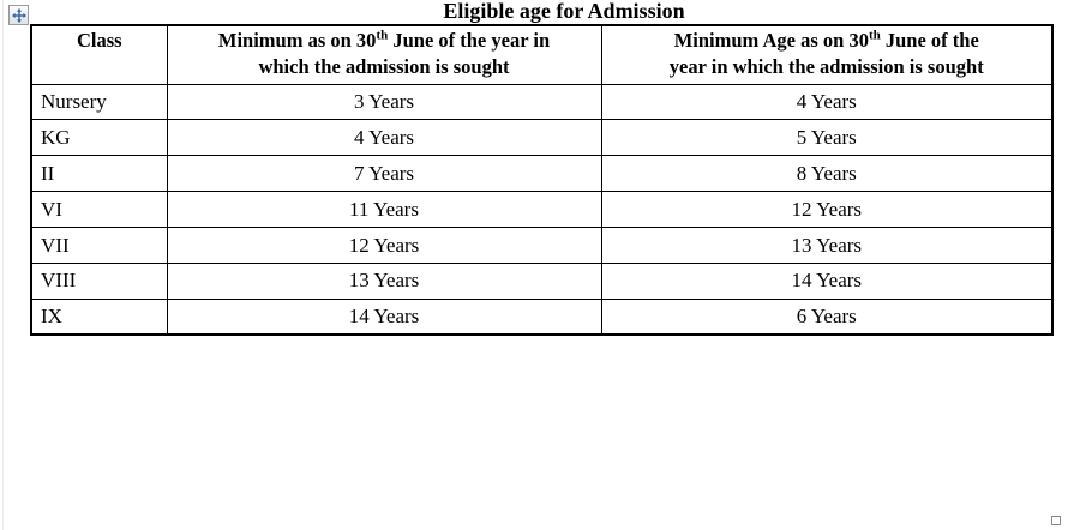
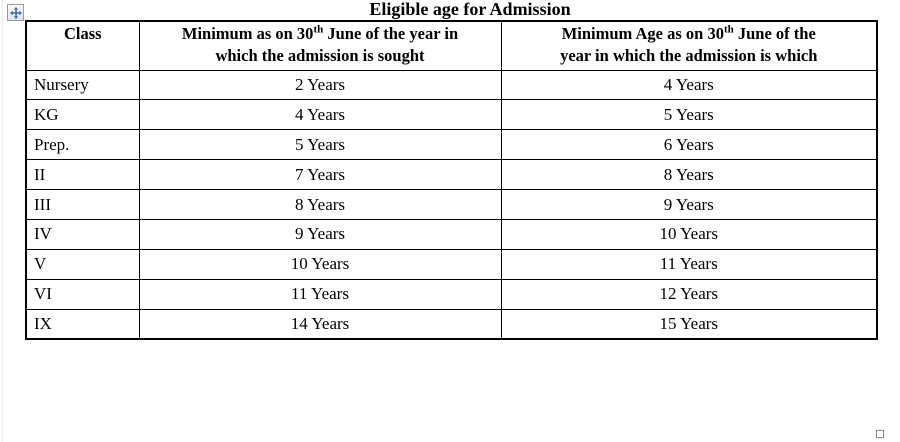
  Eligible age for Admission
- Class	Minimum as on 30th June of the year in which the admission is sought	Minimum Age as on 30th June of the year in which the admission is sought
+ Class	Minimum as on 30th June of the year in which the admission is sought	Minimum Age as on 30th June of the year in which the admission is which
- Nursery	3 Years	4 Years
+ Nursery	2 Years	4 Years
  KG	4 Years	5 Years
+ Prep.	5 Years	6 Years
  II	7 Years	8 Years
+ III	8 Years	9 Years
+ IV	9 Years	10 Years
+ V	10 Years	11 Years
  VI	11 Years	12 Years
- VII	12 Years	13 Years
- VIII	13 Years	14 Years
- IX	14 Years	6 Years
+ IX	14 Years	15 Years
